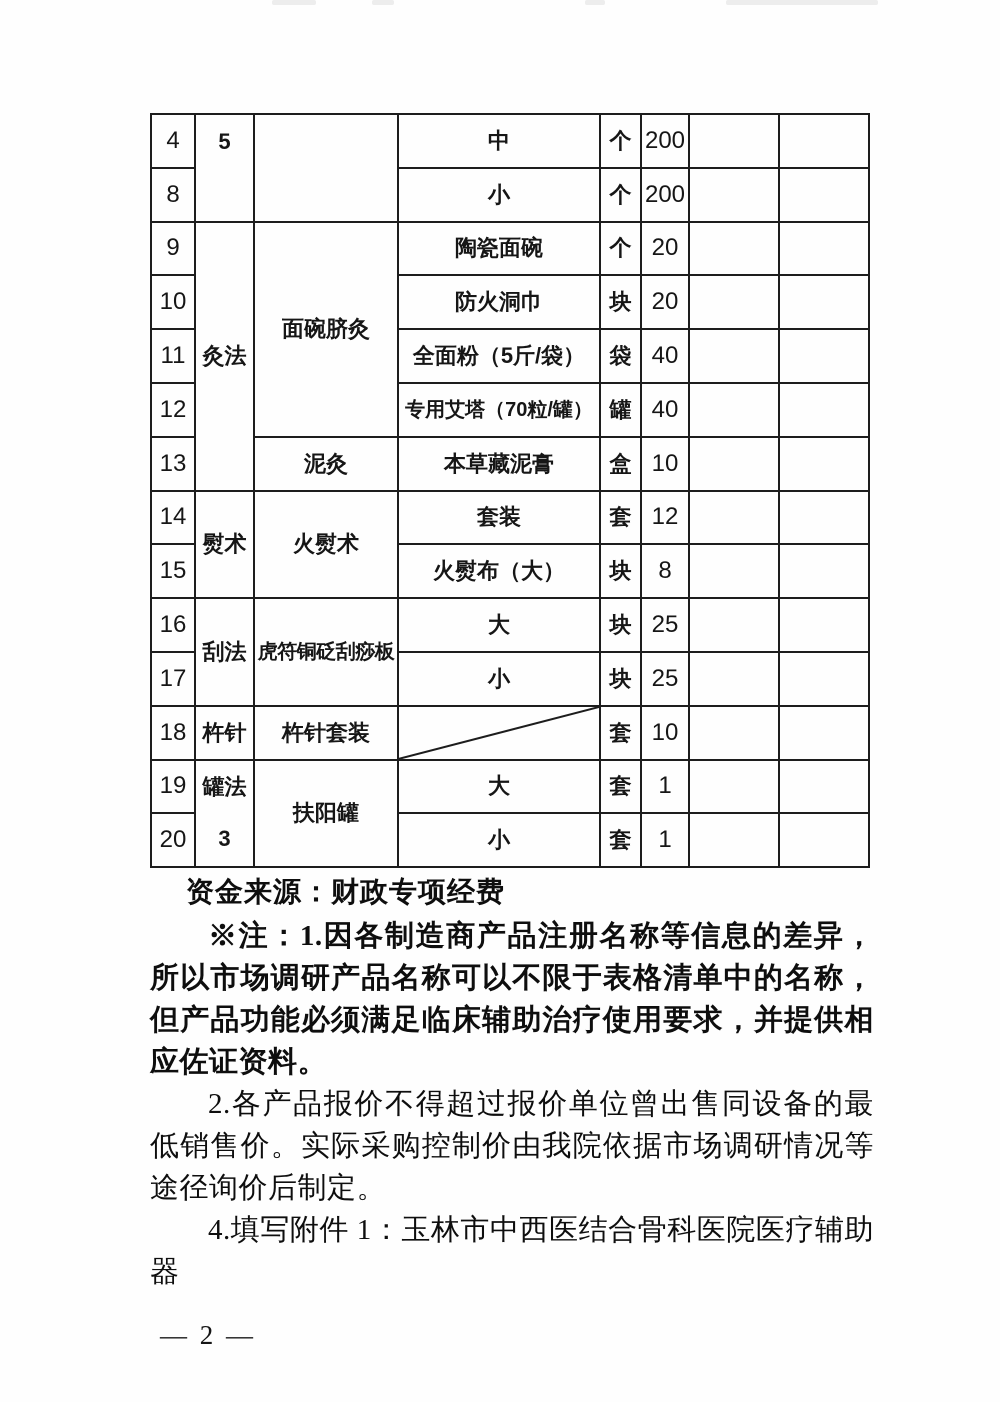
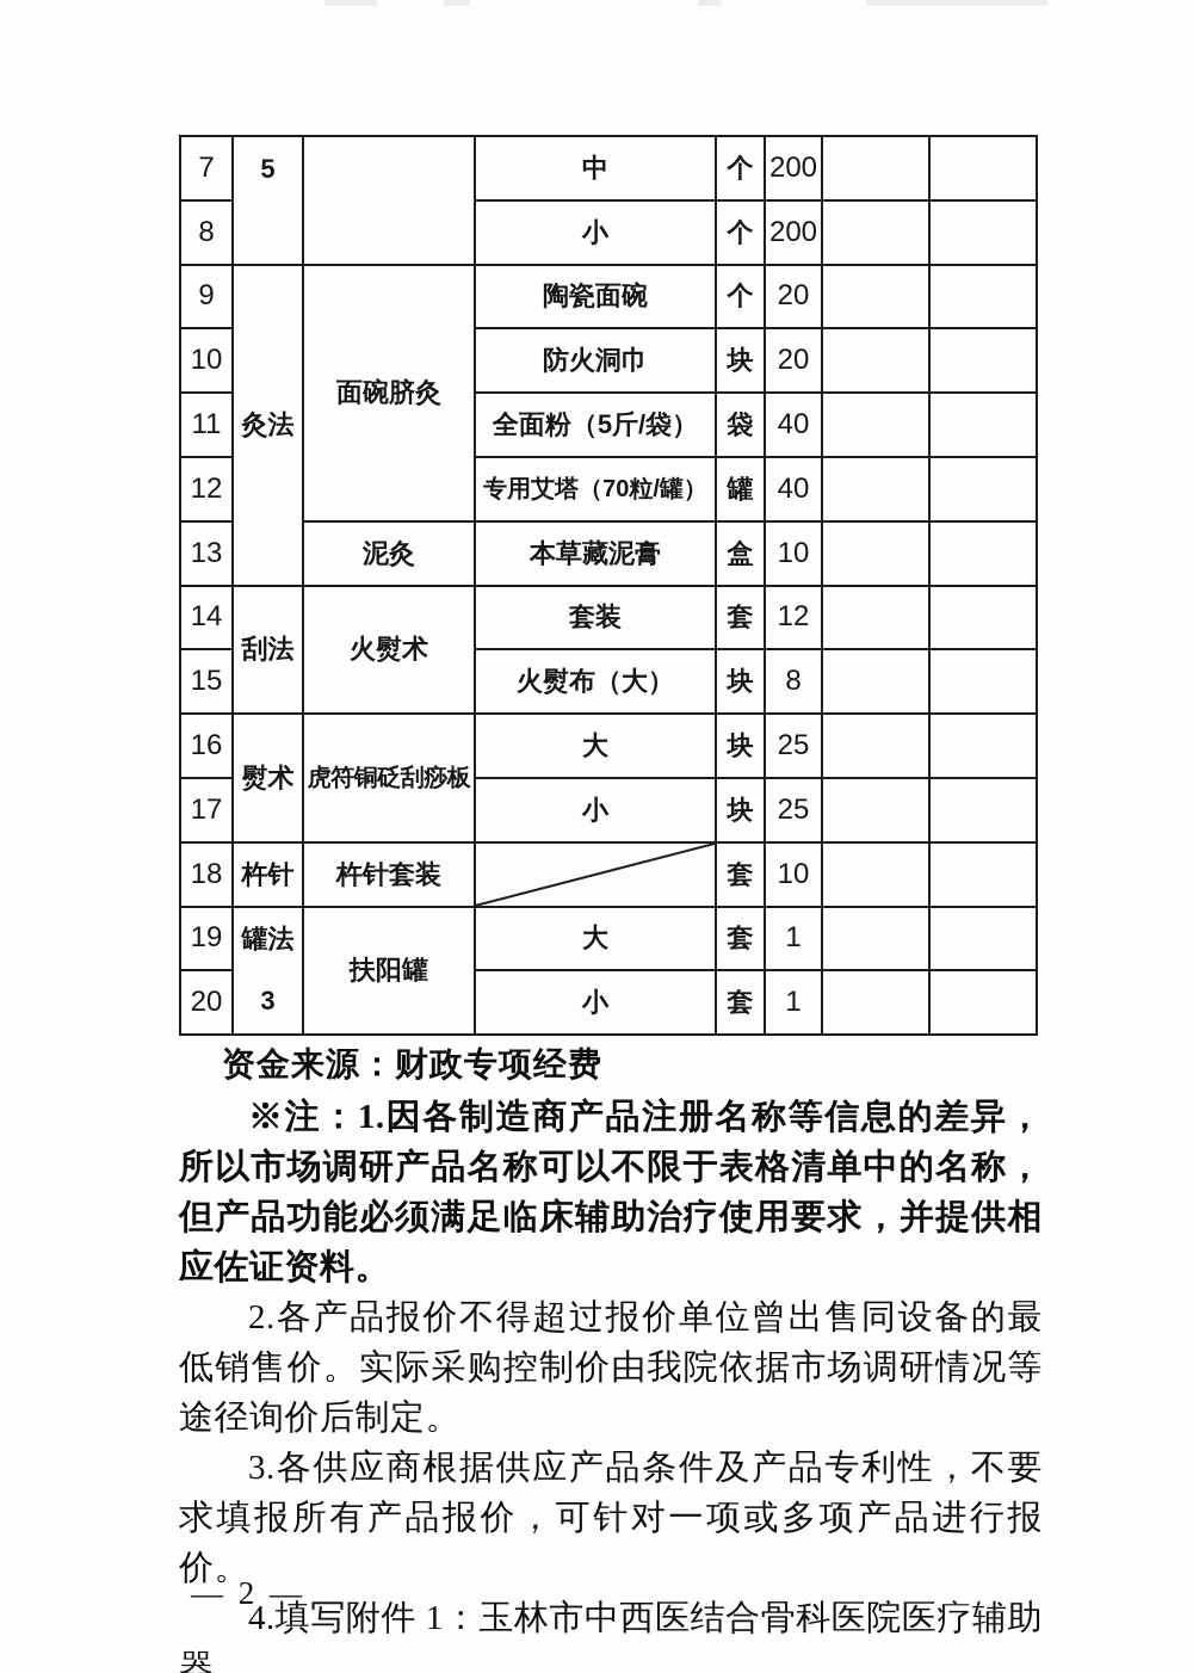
- 4	5		中	个	200
+ 7	5		中	个	200
  8	小	个	200
  9	灸法	面碗脐灸	陶瓷面碗	个	20
  10	防火洞巾	块	20
  11	全面粉（5斤/袋）	袋	40
  12	专用艾塔（70粒/罐）	罐	40
  13	泥灸	本草藏泥膏	盒	10
- 14	熨术	火熨术	套装	套	12
+ 14	刮法	火熨术	套装	套	12
  15	火熨布（大）	块	8
- 16	刮法	虎符铜砭刮痧板	大	块	25
+ 16	熨术	虎符铜砭刮痧板	大	块	25
  17	小	块	25
  18	杵针	杵针套装		套	10
  19	罐法 3	扶阳罐	大	套	1
  20	小	套	1
  资金来源：财政专项经费
  ※注：1.因各制造商产品注册名称等信息的差异，所以市场调研产品名称可以不限于表格清单中的名称，但产品功能必须满足临床辅助治疗使用要求，并提供相应佐证资料。
  2.各产品报价不得超过报价单位曾出售同设备的最低销售价。实际采购控制价由我院依据市场调研情况等途径询价后制定。
+ 3.各供应商根据供应产品条件及产品专利性，不要求填报所有产品报价，可针对一项或多项产品进行报价。
  4.填写附件 1：玉林市中西医结合骨科医院医疗辅助器
  — 2 —
